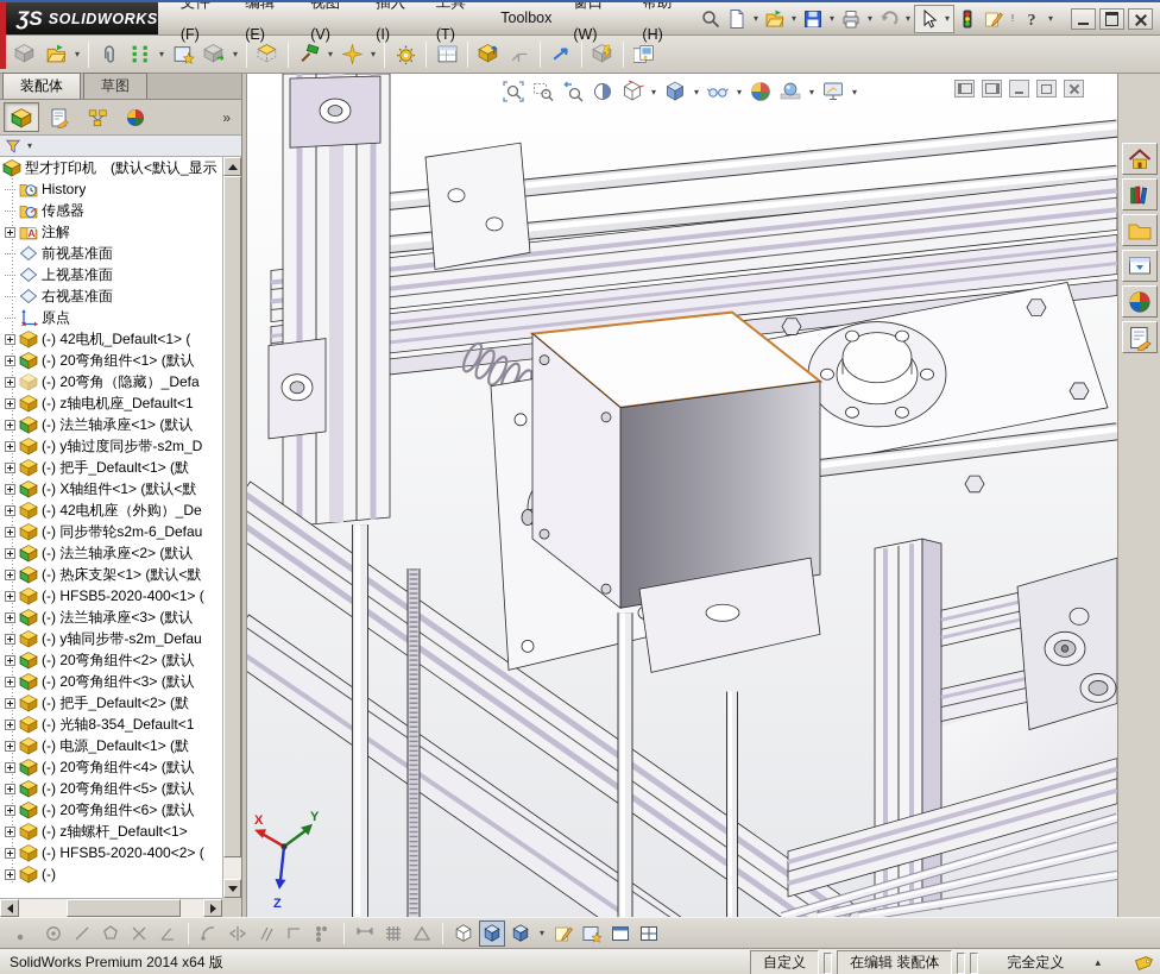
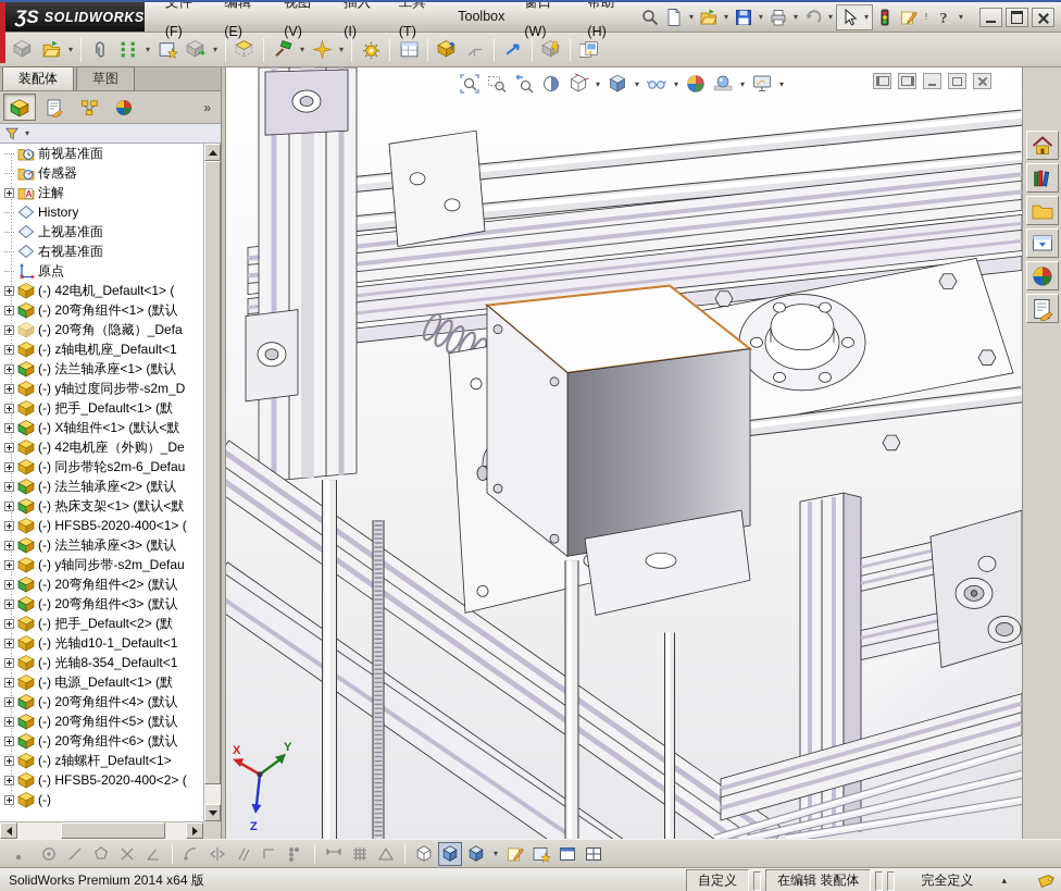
  ƷS
  SOLIDWORKS
  文件(F)
  编辑(E)
  视图(V)
  插入(I)
  工具(T)
  Toolbox
  窗口(W)
  帮助(H)
  ▾
  ▾
  ▾
  ▾
  ▾
  ▾
  !
  ▾
  ▾
  ▾
  ▾
  ▾
  ▾
  装配体
  草图
  »
  ▾
- 型才打印机 (默认<默认_显示
- History
+ 前视基准面
  传感器
  注解
- 前视基准面
+ History
  上视基准面
  右视基准面
  原点
  (-) 42电机_Default<1> (
  (-) 20弯角组件<1> (默认
  (-) 20弯角（隐藏）_Defa
  (-) z轴电机座_Default<1
  (-) 法兰轴承座<1> (默认
  (-) y轴过度同步带-s2m_D
  (-) 把手_Default<1> (默
  (-) X轴组件<1> (默认<默
  (-) 42电机座（外购）_De
  (-) 同步带轮s2m-6_Defau
  (-) 法兰轴承座<2> (默认
  (-) 热床支架<1> (默认<默
  (-) HFSB5-2020-400<1> (
  (-) 法兰轴承座<3> (默认
  (-) y轴同步带-s2m_Defau
  (-) 20弯角组件<2> (默认
  (-) 20弯角组件<3> (默认
  (-) 把手_Default<2> (默
+ (-) 光轴d10-1_Default<1
  (-) 光轴8-354_Default<1
  (-) 电源_Default<1> (默
  (-) 20弯角组件<4> (默认
  (-) 20弯角组件<5> (默认
  (-) 20弯角组件<6> (默认
  (-) z轴螺杆_Default<1>
  (-) HFSB5-2020-400<2> (
  (-)
  X
  Y
  Z
  ▾
  ▾
  ▾
  ▾
  ▾
  ▾
  SolidWorks Premium 2014 x64 版
  自定义
  在编辑 装配体
  完全定义
  ▴
